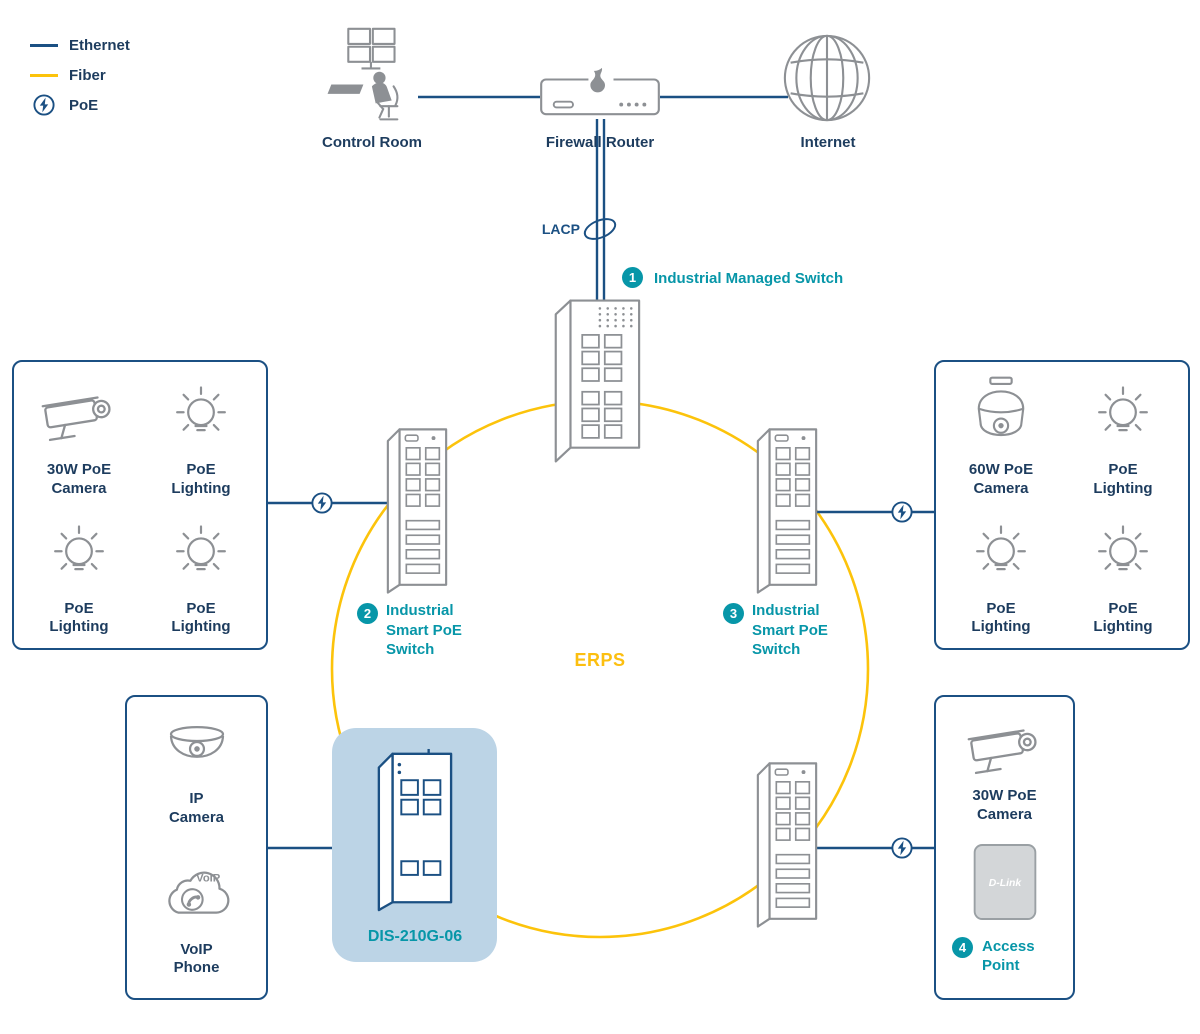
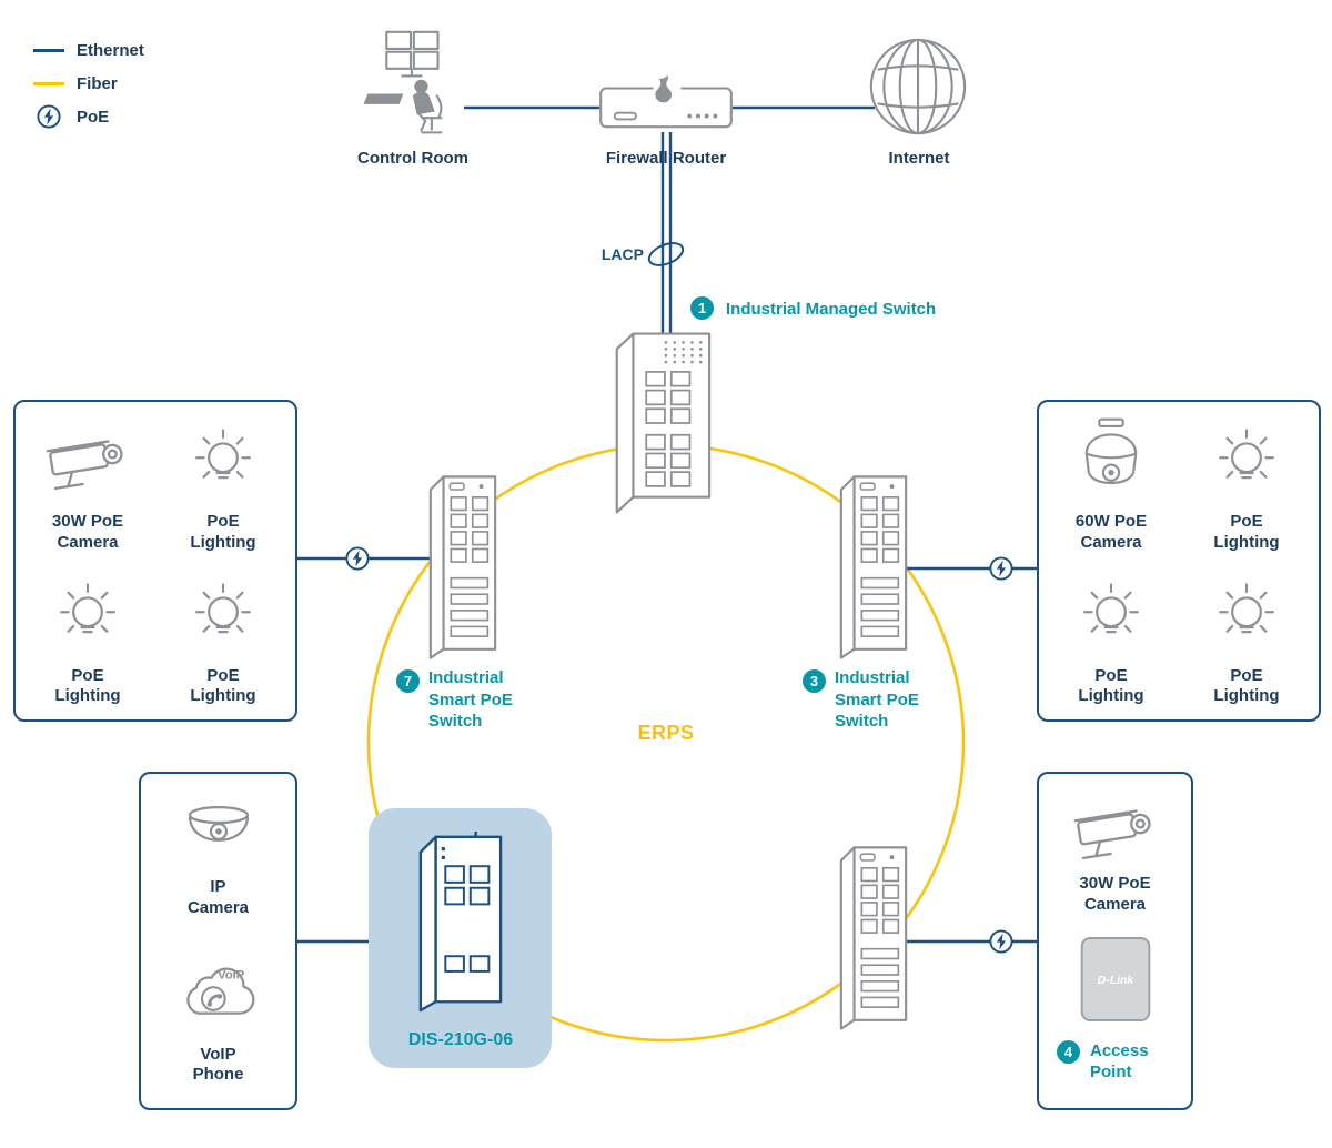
  Ethernet
  Fiber
  PoE
  Control Room
  Firewall Router
  Internet
  LACP
  1
  Industrial Managed Switch
  ERPS
- 2
+ 7
  Industrial
  Smart PoE
  Switch
  3
  Industrial
  Smart PoE
  Switch
  DIS-210G-06
  30W PoE
  Camera
  PoE
  Lighting
  PoE
  Lighting
  PoE
  Lighting
  60W PoE
  Camera
  PoE
  Lighting
  PoE
  Lighting
  PoE
  Lighting
  IP
  Camera
  VoIP
  VoIP
  Phone
  30W PoE
  Camera
  D-Link
  4
  Access
  Point
